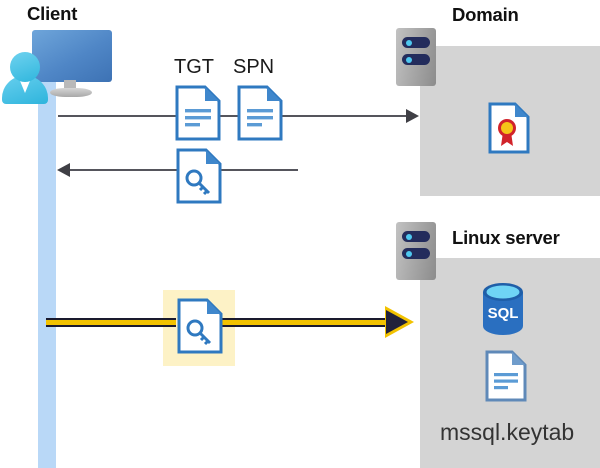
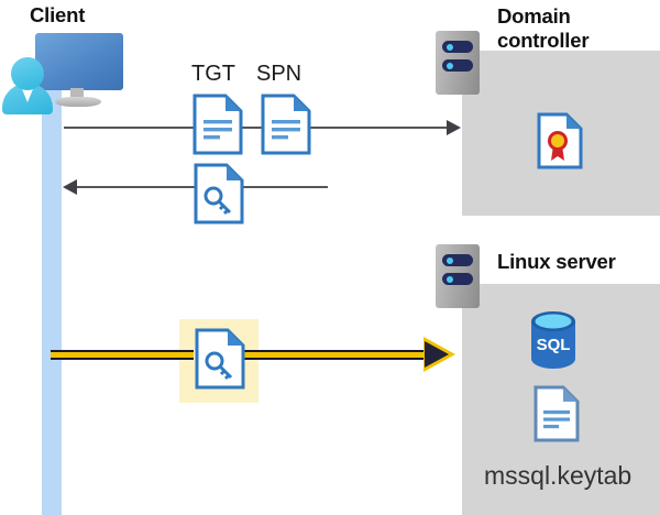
  Client
  Domain
+ controller
  Linux server
  TGT
  SPN
  SQL
  mssql.keytab
